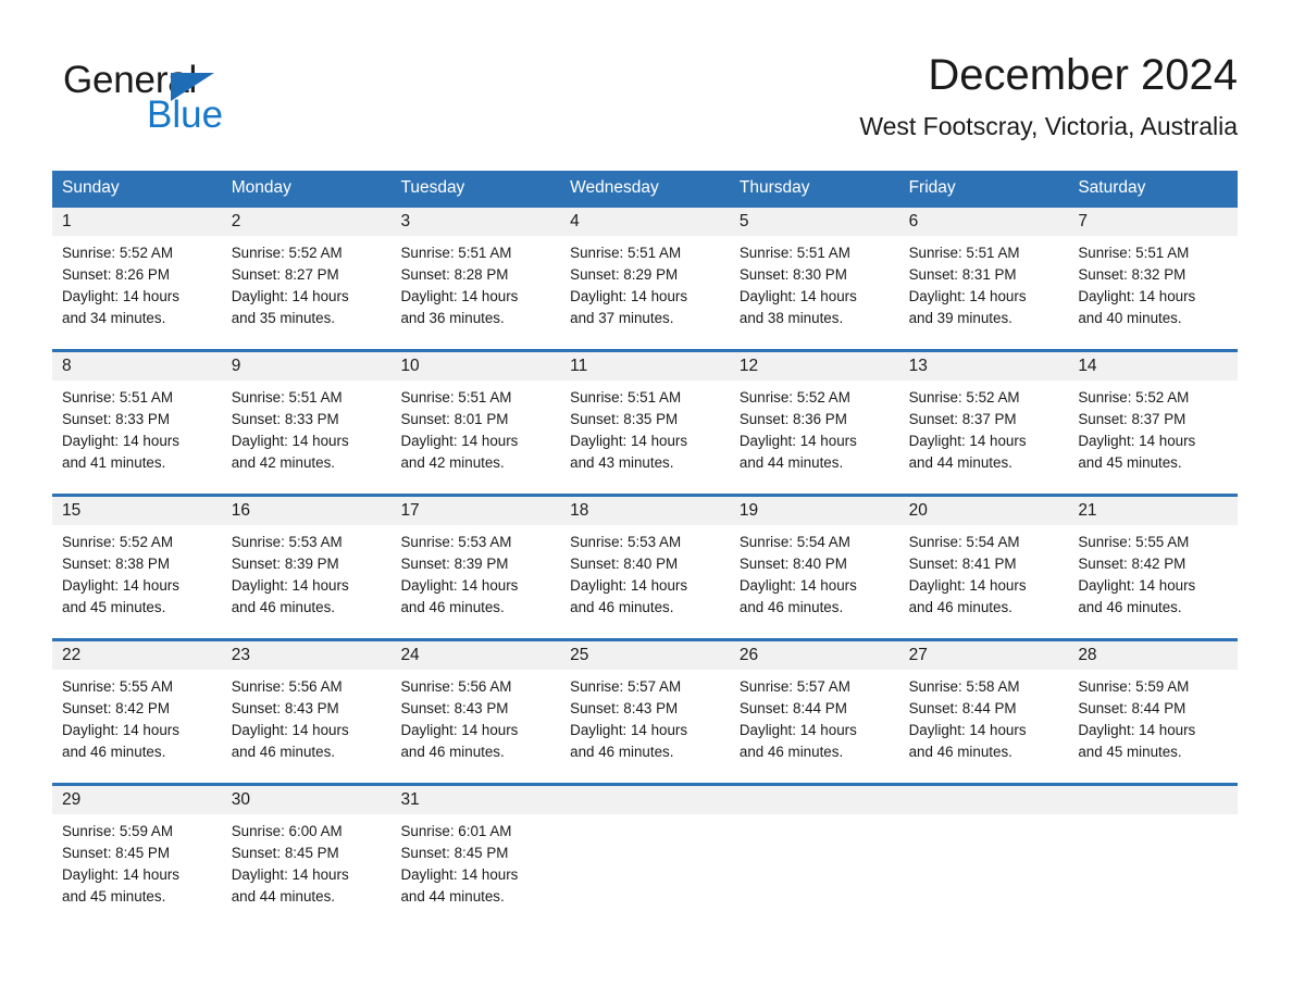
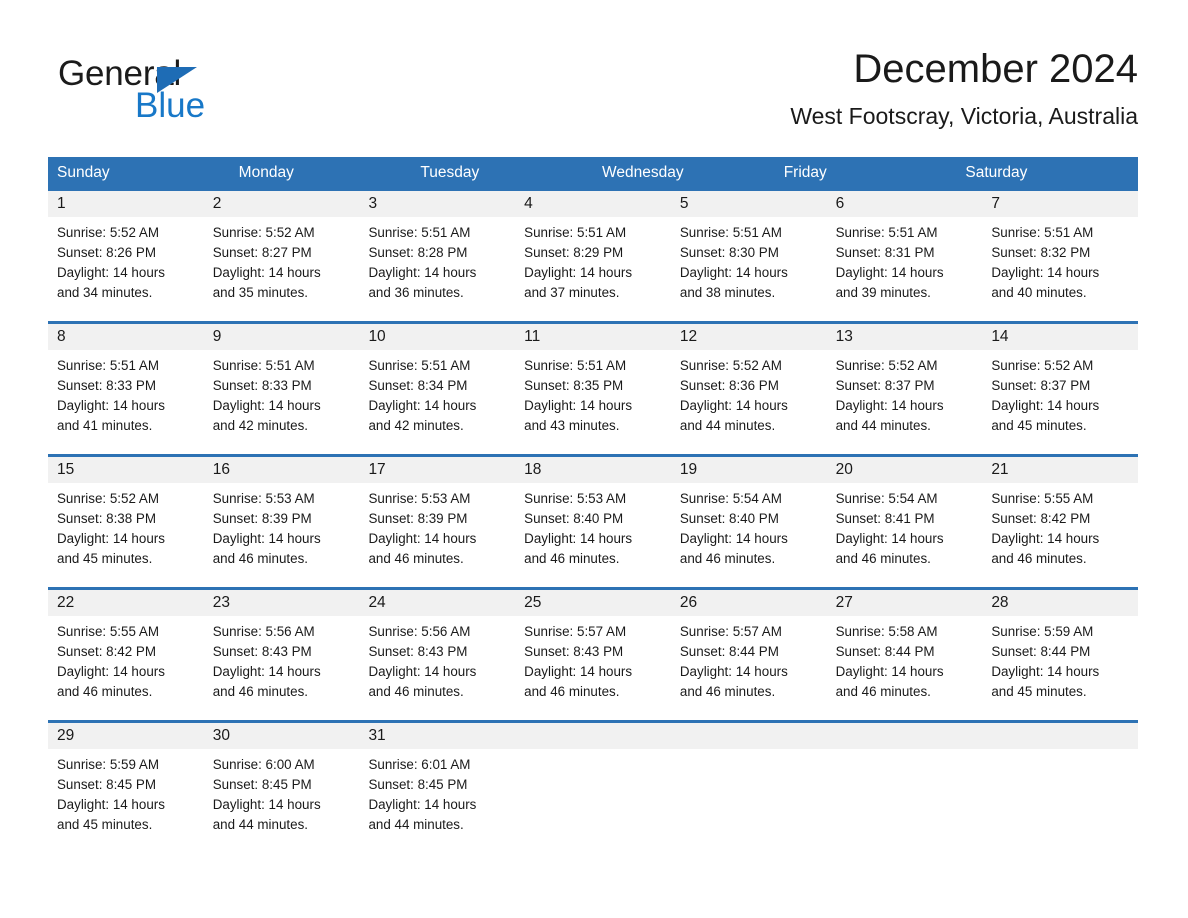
  General
  Blue
  December 2024
  West Footscray, Victoria, Australia
  Sunday
  Monday
  Tuesday
  Wednesday
- Thursday
  Friday
  Saturday
  1
  2
  3
  4
  5
  6
  7
  Sunrise: 5:52 AM
  Sunset: 8:26 PM
  Daylight: 14 hours
  and 34 minutes.
  Sunrise: 5:52 AM
  Sunset: 8:27 PM
  Daylight: 14 hours
  and 35 minutes.
  Sunrise: 5:51 AM
  Sunset: 8:28 PM
  Daylight: 14 hours
  and 36 minutes.
  Sunrise: 5:51 AM
  Sunset: 8:29 PM
  Daylight: 14 hours
  and 37 minutes.
  Sunrise: 5:51 AM
  Sunset: 8:30 PM
  Daylight: 14 hours
  and 38 minutes.
  Sunrise: 5:51 AM
  Sunset: 8:31 PM
  Daylight: 14 hours
  and 39 minutes.
  Sunrise: 5:51 AM
  Sunset: 8:32 PM
  Daylight: 14 hours
  and 40 minutes.
  8
  9
  10
  11
  12
  13
  14
  Sunrise: 5:51 AM
  Sunset: 8:33 PM
  Daylight: 14 hours
  and 41 minutes.
  Sunrise: 5:51 AM
  Sunset: 8:33 PM
  Daylight: 14 hours
  and 42 minutes.
  Sunrise: 5:51 AM
- Sunset: 8:01 PM
+ Sunset: 8:34 PM
  Daylight: 14 hours
  and 42 minutes.
  Sunrise: 5:51 AM
  Sunset: 8:35 PM
  Daylight: 14 hours
  and 43 minutes.
  Sunrise: 5:52 AM
  Sunset: 8:36 PM
  Daylight: 14 hours
  and 44 minutes.
  Sunrise: 5:52 AM
  Sunset: 8:37 PM
  Daylight: 14 hours
  and 44 minutes.
  Sunrise: 5:52 AM
  Sunset: 8:37 PM
  Daylight: 14 hours
  and 45 minutes.
  15
  16
  17
  18
  19
  20
  21
  Sunrise: 5:52 AM
  Sunset: 8:38 PM
  Daylight: 14 hours
  and 45 minutes.
  Sunrise: 5:53 AM
  Sunset: 8:39 PM
  Daylight: 14 hours
  and 46 minutes.
  Sunrise: 5:53 AM
  Sunset: 8:39 PM
  Daylight: 14 hours
  and 46 minutes.
  Sunrise: 5:53 AM
  Sunset: 8:40 PM
  Daylight: 14 hours
  and 46 minutes.
  Sunrise: 5:54 AM
  Sunset: 8:40 PM
  Daylight: 14 hours
  and 46 minutes.
  Sunrise: 5:54 AM
  Sunset: 8:41 PM
  Daylight: 14 hours
  and 46 minutes.
  Sunrise: 5:55 AM
  Sunset: 8:42 PM
  Daylight: 14 hours
  and 46 minutes.
  22
  23
  24
  25
  26
  27
  28
  Sunrise: 5:55 AM
  Sunset: 8:42 PM
  Daylight: 14 hours
  and 46 minutes.
  Sunrise: 5:56 AM
  Sunset: 8:43 PM
  Daylight: 14 hours
  and 46 minutes.
  Sunrise: 5:56 AM
  Sunset: 8:43 PM
  Daylight: 14 hours
  and 46 minutes.
  Sunrise: 5:57 AM
  Sunset: 8:43 PM
  Daylight: 14 hours
  and 46 minutes.
  Sunrise: 5:57 AM
  Sunset: 8:44 PM
  Daylight: 14 hours
  and 46 minutes.
  Sunrise: 5:58 AM
  Sunset: 8:44 PM
  Daylight: 14 hours
  and 46 minutes.
  Sunrise: 5:59 AM
  Sunset: 8:44 PM
  Daylight: 14 hours
  and 45 minutes.
  29
  30
  31
  Sunrise: 5:59 AM
  Sunset: 8:45 PM
  Daylight: 14 hours
  and 45 minutes.
  Sunrise: 6:00 AM
  Sunset: 8:45 PM
  Daylight: 14 hours
  and 44 minutes.
  Sunrise: 6:01 AM
  Sunset: 8:45 PM
  Daylight: 14 hours
  and 44 minutes.
